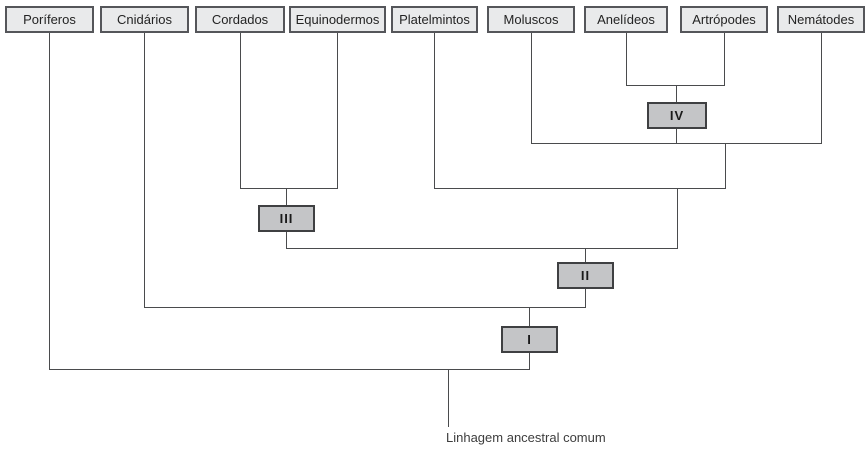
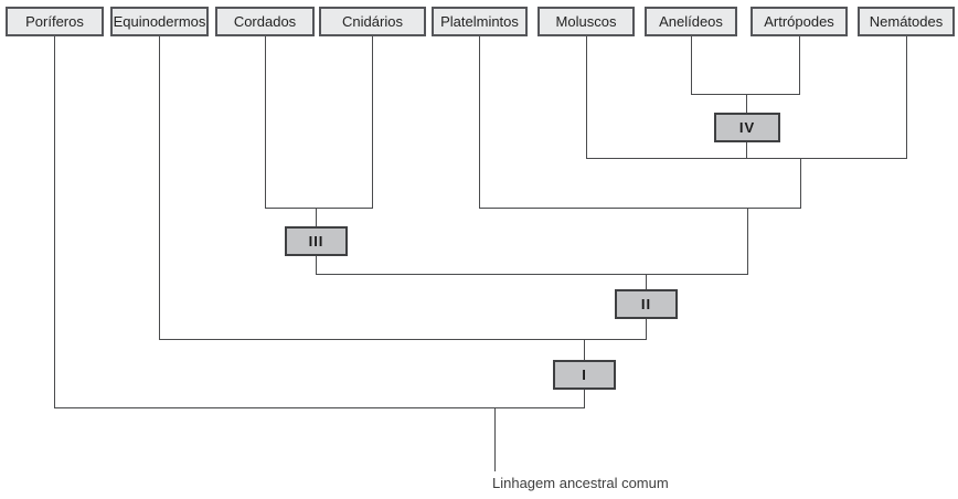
  Linhagem ancestral comum
  Poríferos
- Cnidários
+ Equinodermos
  Cordados
- Equinodermos
+ Cnidários
  Platelmintos
  Moluscos
  Anelídeos
  Artrópodes
  Nemátodes
  IV
  III
  II
  I
